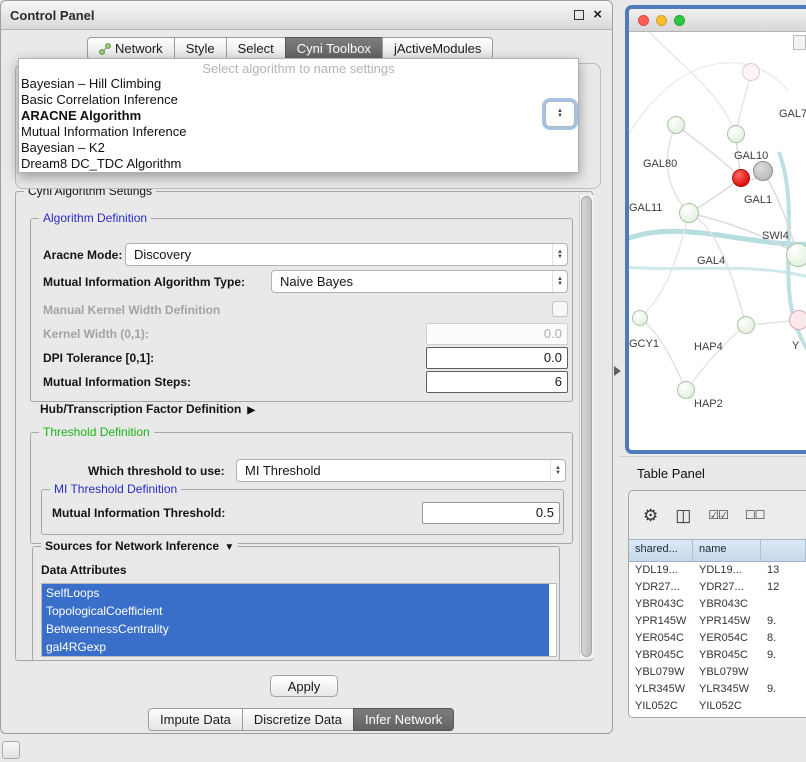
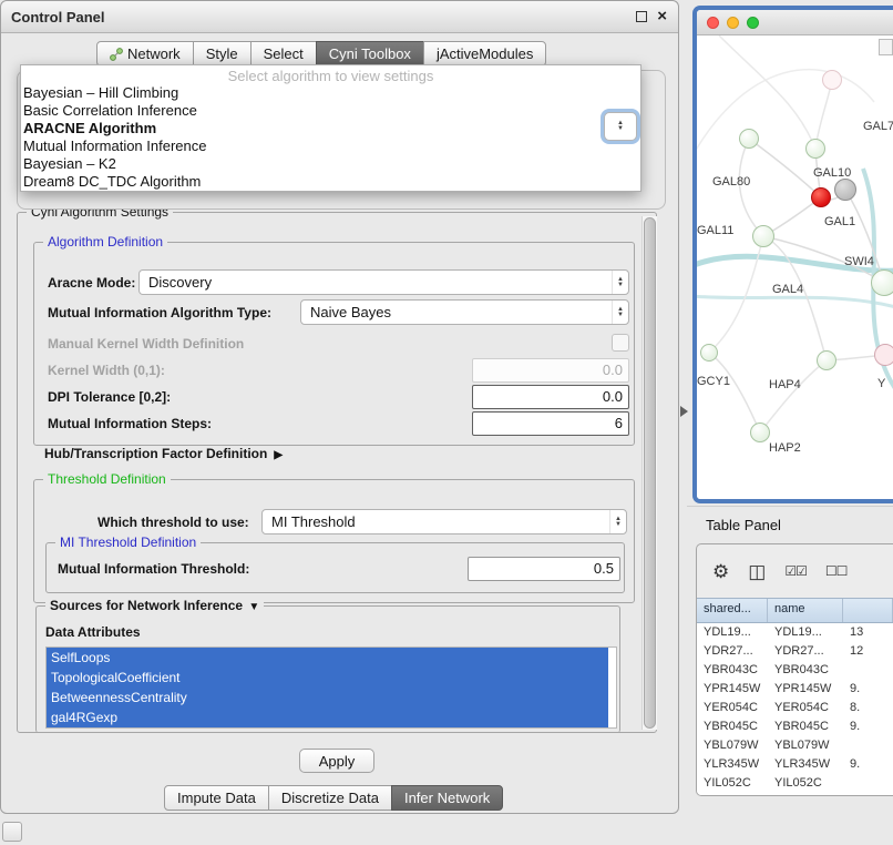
  Control Panel
  ×
  Network
  Style
  Select
  Cyni Toolbox
  jActiveModules
- Select algorithm to name settings
+ Select algorithm to view settings
  Bayesian – Hill Climbing
  Basic Correlation Inference
  ARACNE Algorithm
  Mutual Information Inference
  Bayesian – K2
  Dream8 DC_TDC Algorithm
  Cyni Algorithm Settings
  Algorithm Definition
  Aracne Mode:
  Discovery
  Mutual Information Algorithm Type:
  Naive Bayes
  Manual Kernel Width Definition
  Kernel Width (0,1):
  0.0
- DPI Tolerance [0,1]:
+ DPI Tolerance [0,2]:
  0.0
  Mutual Information Steps:
  6
  Hub/Transcription Factor Definition ▶
  Threshold Definition
  Which threshold to use:
  MI Threshold
  MI Threshold Definition
  Mutual Information Threshold:
  0.5
  Sources for Network Inference ▼
  Data Attributes
  SelfLoops
  TopologicalCoefficient
  BetweennessCentrality
  gal4RGexp
  Apply
  Impute Data
  Discretize Data
  Infer Network
  GAL80
  GAL10
  GAL7
  GAL11
  GAL1
  SWI4
  GAL4
  GCY1
  HAP4
  HAP2
  Y
  Table Panel
  ⚙
  ◫
  ☑☑
  ☐☐
  shared...
  name
  YDL19...
  YDL19...
  13
  YDR27...
  YDR27...
  12
  YBR043C
  YBR043C
  YPR145W
  YPR145W
  9.
  YER054C
  YER054C
  8.
  YBR045C
  YBR045C
  9.
  YBL079W
  YBL079W
  YLR345W
  YLR345W
  9.
  YIL052C
  YIL052C
